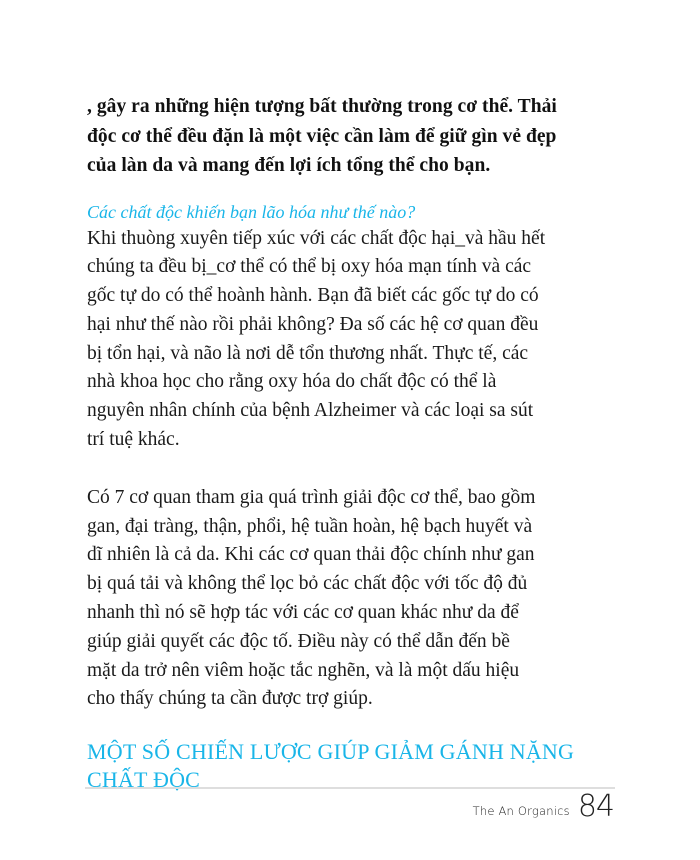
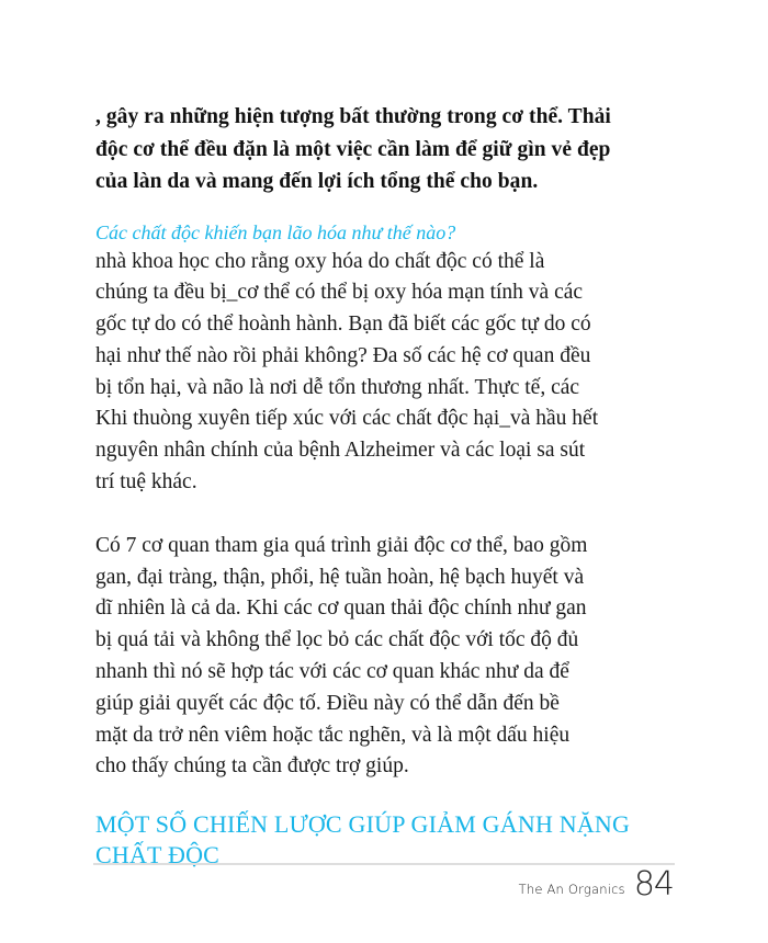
  , gây ra những hiện tượng bất thường trong cơ thể. Thải
  độc cơ thể đều đặn là một việc cần làm để giữ gìn vẻ đẹp
  của làn da và mang đến lợi ích tổng thể cho bạn.
  Các chất độc khiến bạn lão hóa như thế nào?
- Khi thuòng xuyên tiếp xúc với các chất độc hại_và hầu hết
+ nhà khoa học cho rằng oxy hóa do chất độc có thể là
  chúng ta đều bị_cơ thể có thể bị oxy hóa mạn tính và các
  gốc tự do có thể hoành hành. Bạn đã biết các gốc tự do có
  hại như thế nào rồi phải không? Đa số các hệ cơ quan đều
  bị tổn hại, và não là nơi dễ tổn thương nhất. Thực tế, các
- nhà khoa học cho rằng oxy hóa do chất độc có thể là
+ Khi thuòng xuyên tiếp xúc với các chất độc hại_và hầu hết
  nguyên nhân chính của bệnh Alzheimer và các loại sa sút
  trí tuệ khác.
  Có 7 cơ quan tham gia quá trình giải độc cơ thể, bao gồm
  gan, đại tràng, thận, phổi, hệ tuần hoàn, hệ bạch huyết và
  dĩ nhiên là cả da. Khi các cơ quan thải độc chính như gan
  bị quá tải và không thể lọc bỏ các chất độc với tốc độ đủ
  nhanh thì nó sẽ hợp tác với các cơ quan khác như da để
  giúp giải quyết các độc tố. Điều này có thể dẫn đến bề
  mặt da trở nên viêm hoặc tắc nghẽn, và là một dấu hiệu
  cho thấy chúng ta cần được trợ giúp.
  MỘT SỐ CHIẾN LƯỢC GIÚP GIẢM GÁNH NẶNG
  CHẤT ĐỘC
  The An Organics
  84
